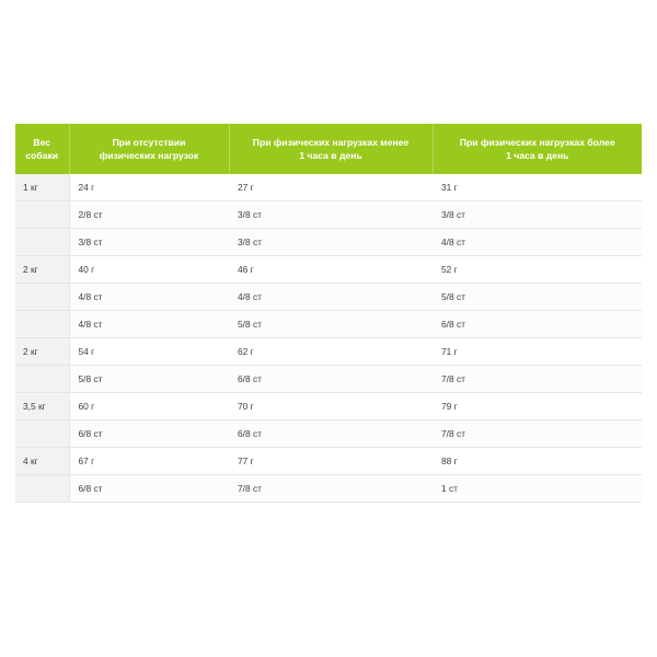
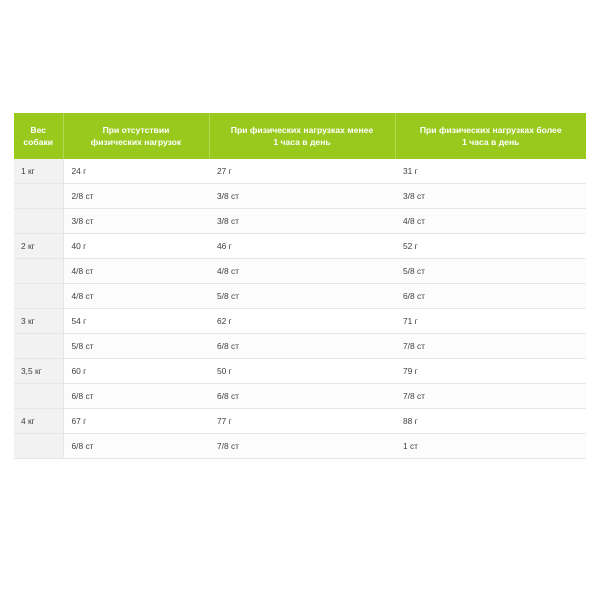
  Вес собаки	При отсутствии физических нагрузок	При физических нагрузках менее 1 часа в день	При физических нагрузках более 1 часа в день
  1 кг	24 г	27 г	31 г
  	2/8 ст	3/8 ст	3/8 ст
  	3/8 ст	3/8 ст	4/8 ст
  2 кг	40 г	46 г	52 г
  	4/8 ст	4/8 ст	5/8 ст
  	4/8 ст	5/8 ст	6/8 ст
- 2 кг	54 г	62 г	71 г
+ 3 кг	54 г	62 г	71 г
  	5/8 ст	6/8 ст	7/8 ст
- 3,5 кг	60 г	70 г	79 г
+ 3,5 кг	60 г	50 г	79 г
  	6/8 ст	6/8 ст	7/8 ст
  4 кг	67 г	77 г	88 г
  	6/8 ст	7/8 ст	1 ст
